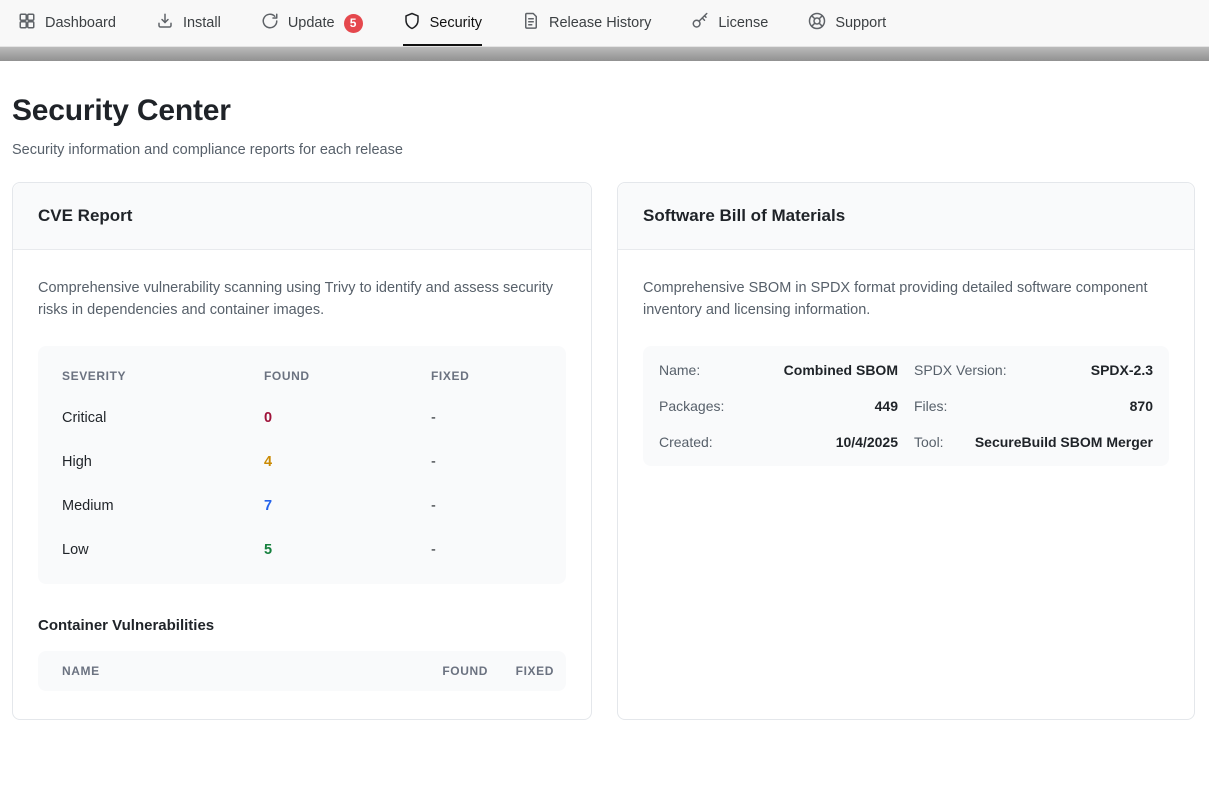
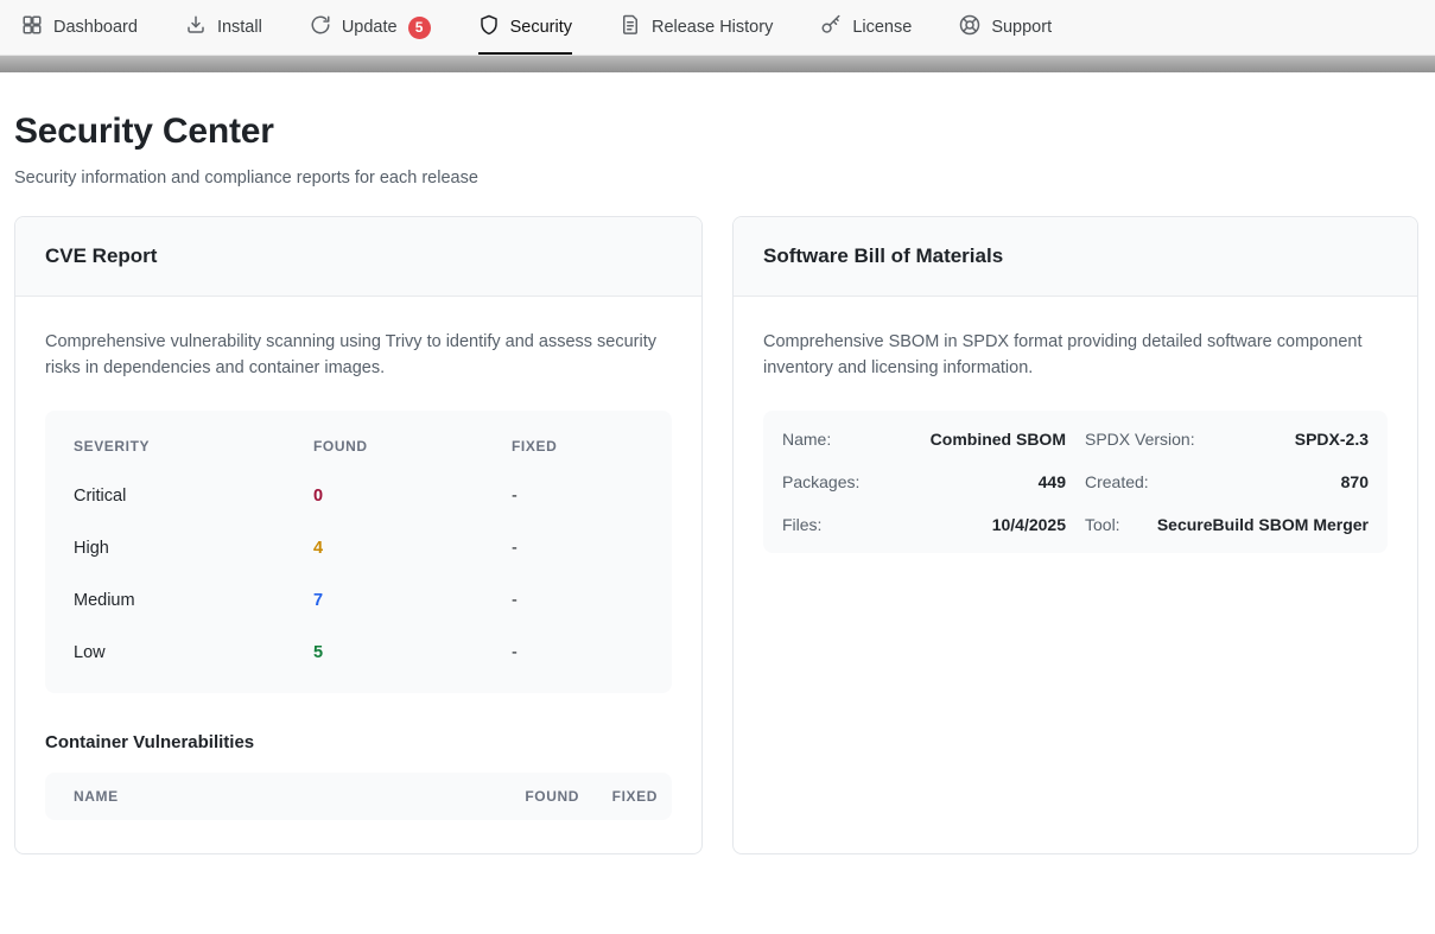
  Dashboard
  Install
  Update
  5
  Security
  Release History
  License
  Support
  Security Center
  Security information and compliance reports for each release
  CVE Report
  Comprehensive vulnerability scanning using Trivy to identify and assess security risks in dependencies and container images.
  SEVERITY
  FOUND
  FIXED
  Critical
  0
  -
  High
  4
  -
  Medium
  7
  -
  Low
  5
  -
  Container Vulnerabilities
  NAME
  FOUND
  FIXED
  Software Bill of Materials
  Comprehensive SBOM in SPDX format providing detailed software component inventory and licensing information.
  Name:
  Combined SBOM
  SPDX Version:
  SPDX-2.3
  Packages:
  449
- Files:
+ Created:
  870
- Created:
+ Files:
  10/4/2025
  Tool:
  SecureBuild SBOM Merger
